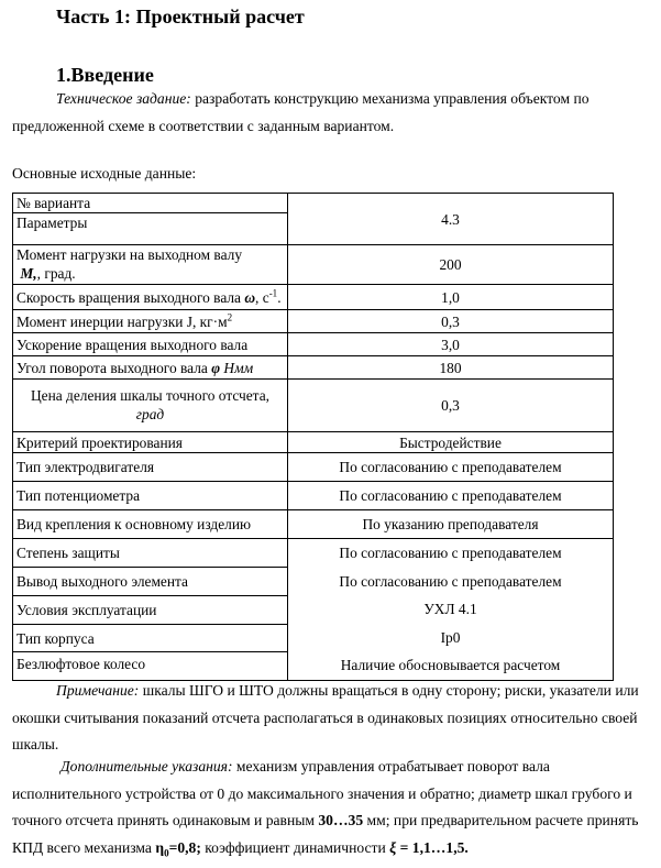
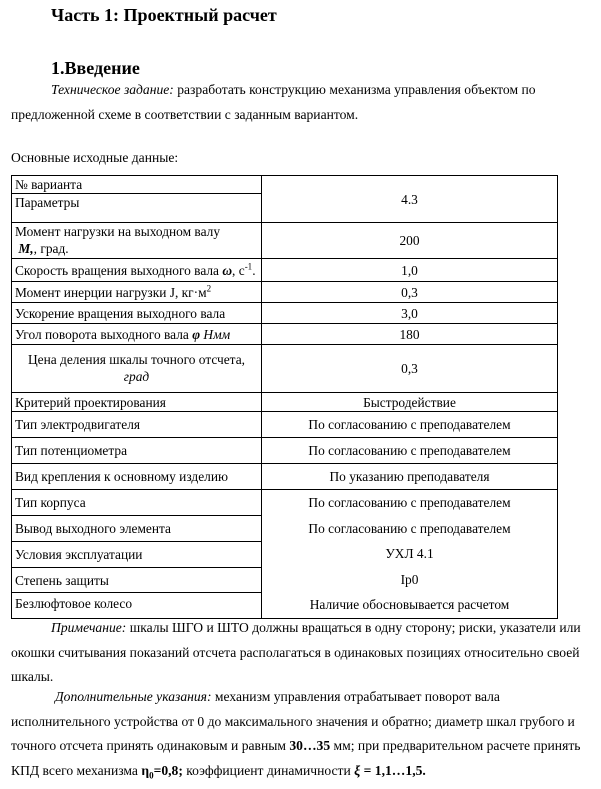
  Часть 1: Проектный расчет
  1.Введение
  Техническое задание: разработать конструкцию механизма управления объектом по предложенной схеме в соответствии с заданным вариантом.
  Основные исходные данные:
  № варианта	4.3
  Параметры
  Момент нагрузки на выходном валу M,, град.	200
  Скорость вращения выходного вала ω, с-1.	1,0
  Момент инерции нагрузки J, кг·м2	0,3
  Ускорение вращения выходного вала	3,0
  Угол поворота выходного вала φ Нмм	180
  Цена деления шкалы точного отсчета, град	0,3
  Критерий проектирования	Быстродействие
  Тип электродвигателя	По согласованию с преподавателем
  Тип потенциометра	По согласованию с преподавателем
  Вид крепления к основному изделию	По указанию преподавателя
- Степень защиты	По согласованию с преподавателем По согласованию с преподавателем УХЛ 4.1 Ip0 Наличие обосновывается расчетом
+ Тип корпуса	По согласованию с преподавателем По согласованию с преподавателем УХЛ 4.1 Ip0 Наличие обосновывается расчетом
  Вывод выходного элемента
  Условия эксплуатации
- Тип корпуса
+ Степень защиты
  Безлюфтовое колесо
  Примечание: шкалы ШГО и ШТО должны вращаться в одну сторону; риски, указатели или окошки считывания показаний отсчета располагаться в одинаковых позициях относительно своей шкалы.
  Дополнительные указания: механизм управления отрабатывает поворот вала исполнительного устройства от 0 до максимального значения и обратно; диаметр шкал грубого и точного отсчета принять одинаковым и равным 30…35 мм; при предварительном расчете принять КПД всего механизма η0=0,8; коэффициент динамичности ξ = 1,1…1,5.
